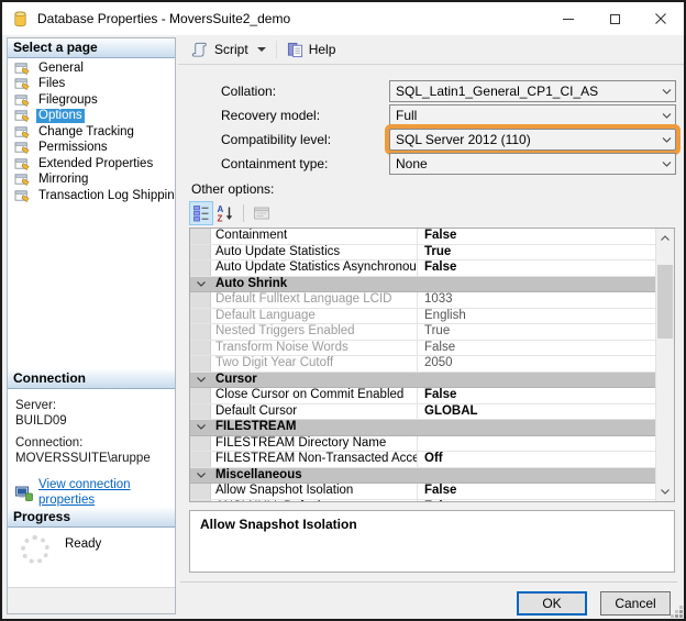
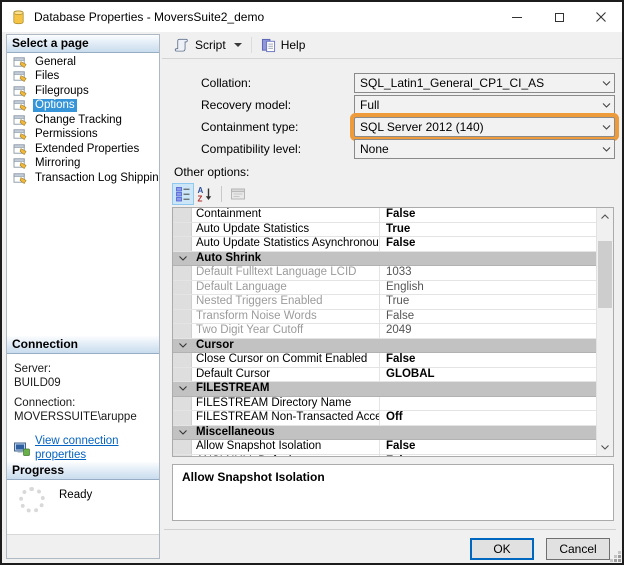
  Database Properties - MoversSuite2_demo
  Select a page
  General
  Files
  Filegroups
  Options
  Change Tracking
  Permissions
  Extended Properties
  Mirroring
  Transaction Log Shippin
  Connection
  Server:
  BUILD09
  Connection:
  MOVERSSUITE\aruppe
  View connection properties
  Progress
  Ready
  Script
  Help
  Collation:
  SQL_Latin1_General_CP1_CI_AS
  Recovery model:
  Full
- Compatibility level:
+ Containment type:
- SQL Server 2012 (110)
+ SQL Server 2012 (140)
- Containment type:
+ Compatibility level:
  None
  Other options:
  A
  Z
  Containment
  False
  Auto Update Statistics
  True
  Auto Update Statistics Asynchronou
  False
  Auto Shrink
  Default Fulltext Language LCID
  1033
  Default Language
  English
  Nested Triggers Enabled
  True
  Transform Noise Words
  False
  Two Digit Year Cutoff
- 2050
+ 2049
  Cursor
  Close Cursor on Commit Enabled
  False
  Default Cursor
  GLOBAL
  FILESTREAM
  FILESTREAM Directory Name
  FILESTREAM Non-Transacted Acce
  Off
  Miscellaneous
  Allow Snapshot Isolation
  False
  Allow Snapshot Isolation
  OK
  Cancel
